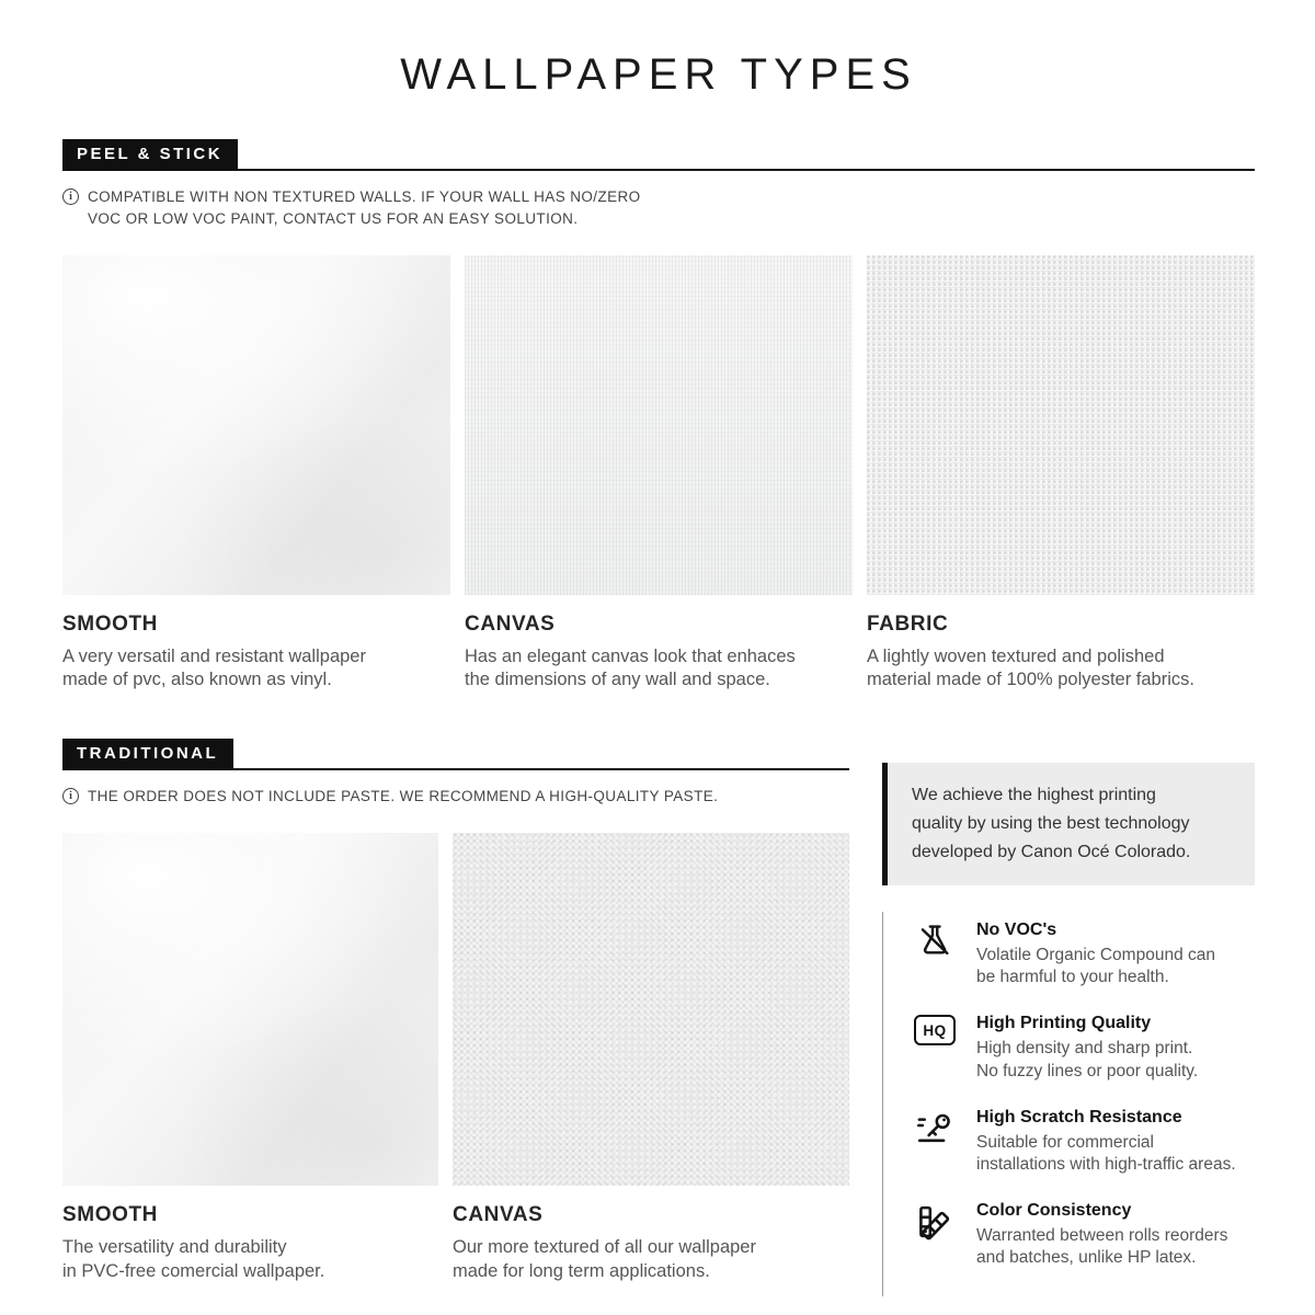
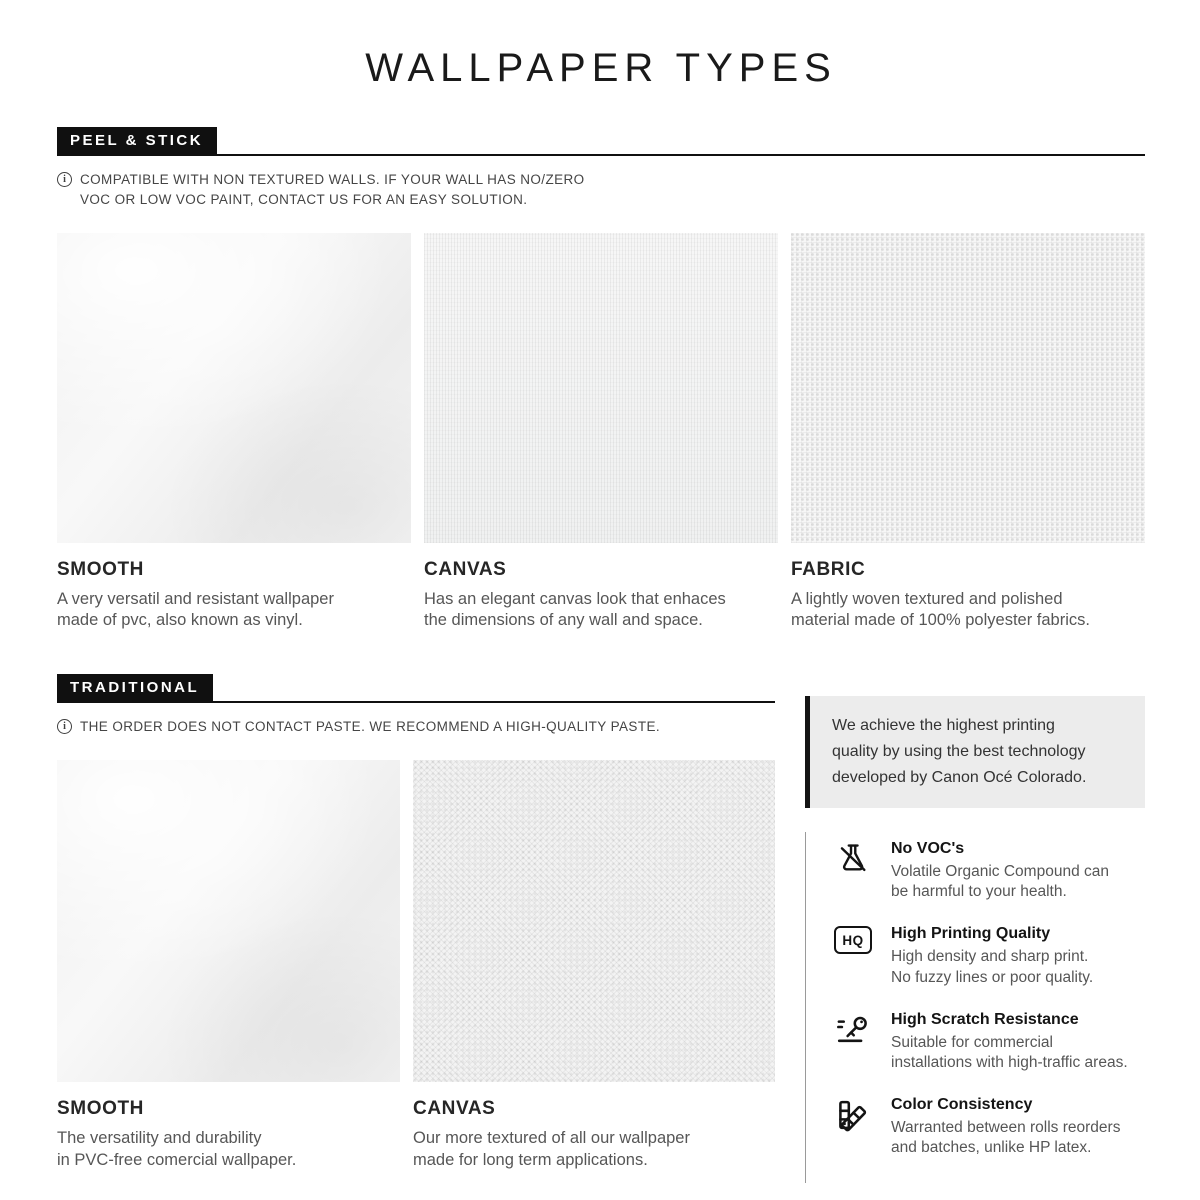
  WALLPAPER TYPES
  PEEL & STICK
  i
  COMPATIBLE WITH NON TEXTURED WALLS. IF YOUR WALL HAS NO/ZERO
  VOC OR LOW VOC PAINT, CONTACT US FOR AN EASY SOLUTION.
  SMOOTH
  A very versatil and resistant wallpaper
  made of pvc, also known as vinyl.
  CANVAS
  Has an elegant canvas look that enhaces
  the dimensions of any wall and space.
  FABRIC
  A lightly woven textured and polished
  material made of 100% polyester fabrics.
  TRADITIONAL
  i
- THE ORDER DOES NOT INCLUDE PASTE. WE RECOMMEND A HIGH-QUALITY PASTE.
+ THE ORDER DOES NOT CONTACT PASTE. WE RECOMMEND A HIGH-QUALITY PASTE.
  SMOOTH
  The versatility and durability
  in PVC-free comercial wallpaper.
  CANVAS
  Our more textured of all our wallpaper
  made for long term applications.
  We achieve the highest printing
  quality by using the best technology
  developed by Canon Océ Colorado.
  No VOC's
  Volatile Organic Compound can
  be harmful to your health.
  HQ
  High Printing Quality
  High density and sharp print.
  No fuzzy lines or poor quality.
  High Scratch Resistance
  Suitable for commercial
  installations with high-traffic areas.
  Color Consistency
  Warranted between rolls reorders
  and batches, unlike HP latex.
